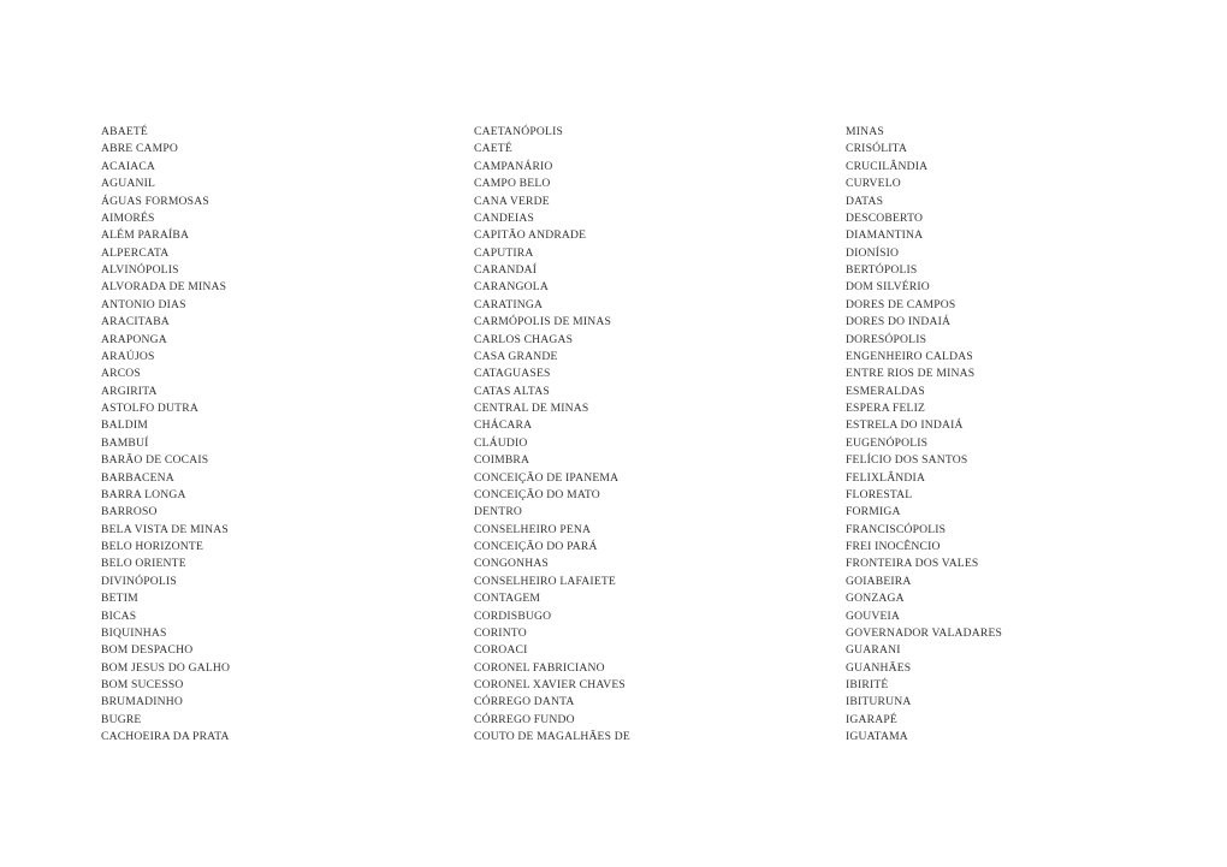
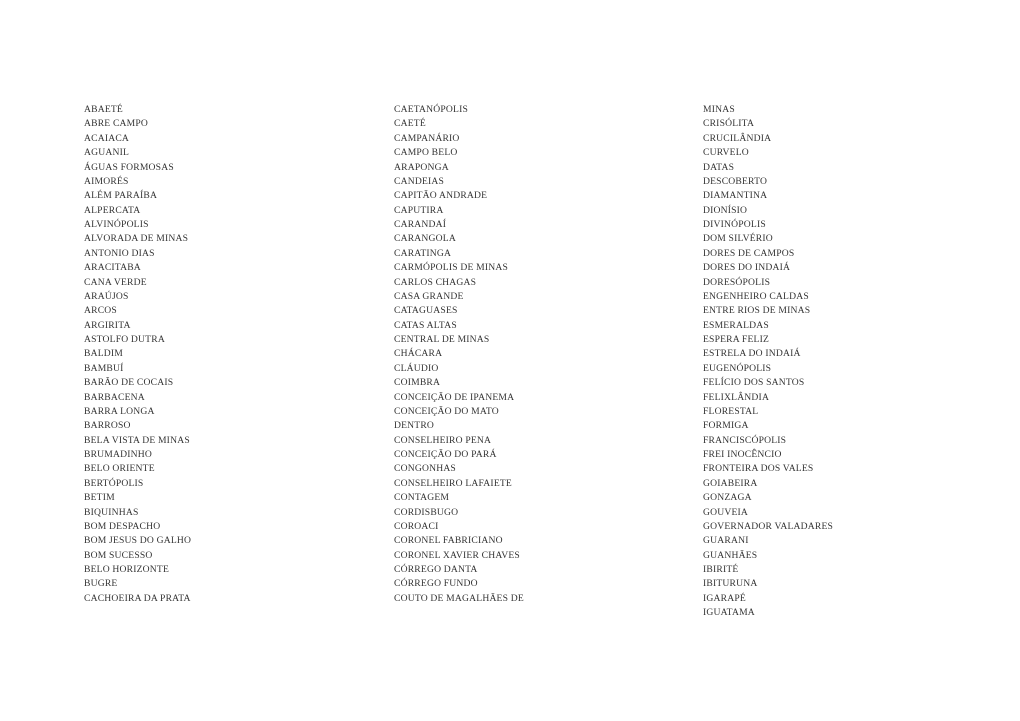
  ABAETÉ
  ABRE CAMPO
  ACAIACA
  AGUANIL
  ÁGUAS FORMOSAS
  AIMORÉS
  ALÉM PARAÍBA
  ALPERCATA
  ALVINÓPOLIS
  ALVORADA DE MINAS
  ANTONIO DIAS
  ARACITABA
- ARAPONGA
+ CANA VERDE
  ARAÚJOS
  ARCOS
  ARGIRITA
  ASTOLFO DUTRA
  BALDIM
  BAMBUÍ
  BARÃO DE COCAIS
  BARBACENA
  BARRA LONGA
  BARROSO
  BELA VISTA DE MINAS
- BELO HORIZONTE
+ BRUMADINHO
  BELO ORIENTE
- DIVINÓPOLIS
+ BERTÓPOLIS
  BETIM
- BICAS
  BIQUINHAS
  BOM DESPACHO
  BOM JESUS DO GALHO
  BOM SUCESSO
- BRUMADINHO
+ BELO HORIZONTE
  BUGRE
  CACHOEIRA DA PRATA
  CAETANÓPOLIS
  CAETÉ
  CAMPANÁRIO
  CAMPO BELO
- CANA VERDE
+ ARAPONGA
  CANDEIAS
  CAPITÃO ANDRADE
  CAPUTIRA
  CARANDAÍ
  CARANGOLA
  CARATINGA
  CARMÓPOLIS DE MINAS
  CARLOS CHAGAS
  CASA GRANDE
  CATAGUASES
  CATAS ALTAS
  CENTRAL DE MINAS
  CHÁCARA
  CLÁUDIO
  COIMBRA
  CONCEIÇÃO DE IPANEMA
  CONCEIÇÃO DO MATO
  DENTRO
  CONSELHEIRO PENA
  CONCEIÇÃO DO PARÁ
  CONGONHAS
  CONSELHEIRO LAFAIETE
  CONTAGEM
  CORDISBUGO
- CORINTO
  COROACI
  CORONEL FABRICIANO
  CORONEL XAVIER CHAVES
  CÓRREGO DANTA
  CÓRREGO FUNDO
  COUTO DE MAGALHÃES DE
  MINAS
  CRISÓLITA
  CRUCILÂNDIA
  CURVELO
  DATAS
  DESCOBERTO
  DIAMANTINA
  DIONÍSIO
- BERTÓPOLIS
+ DIVINÓPOLIS
  DOM SILVÉRIO
  DORES DE CAMPOS
  DORES DO INDAIÁ
  DORESÓPOLIS
  ENGENHEIRO CALDAS
  ENTRE RIOS DE MINAS
  ESMERALDAS
  ESPERA FELIZ
  ESTRELA DO INDAIÁ
  EUGENÓPOLIS
  FELÍCIO DOS SANTOS
  FELIXLÂNDIA
  FLORESTAL
  FORMIGA
  FRANCISCÓPOLIS
  FREI INOCÊNCIO
  FRONTEIRA DOS VALES
  GOIABEIRA
  GONZAGA
  GOUVEIA
  GOVERNADOR VALADARES
  GUARANI
  GUANHÃES
  IBIRITÉ
  IBITURUNA
  IGARAPÉ
  IGUATAMA
